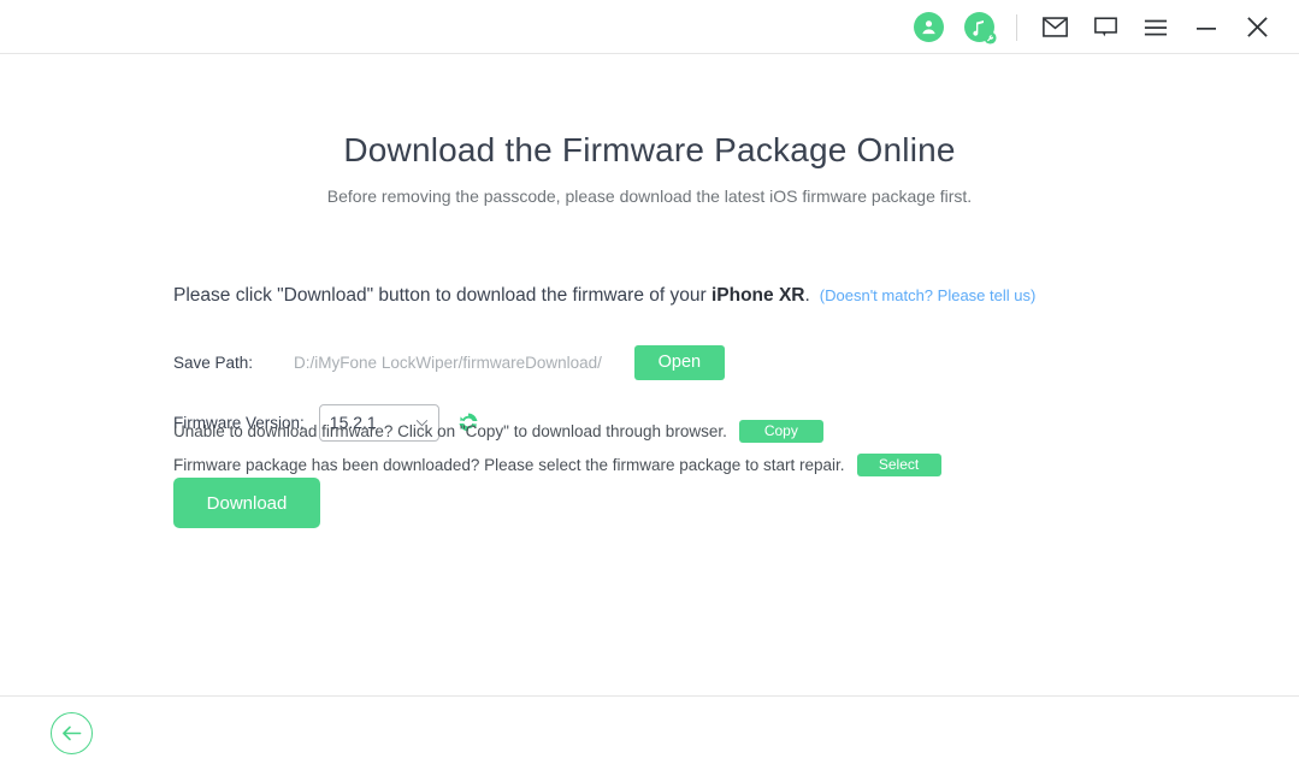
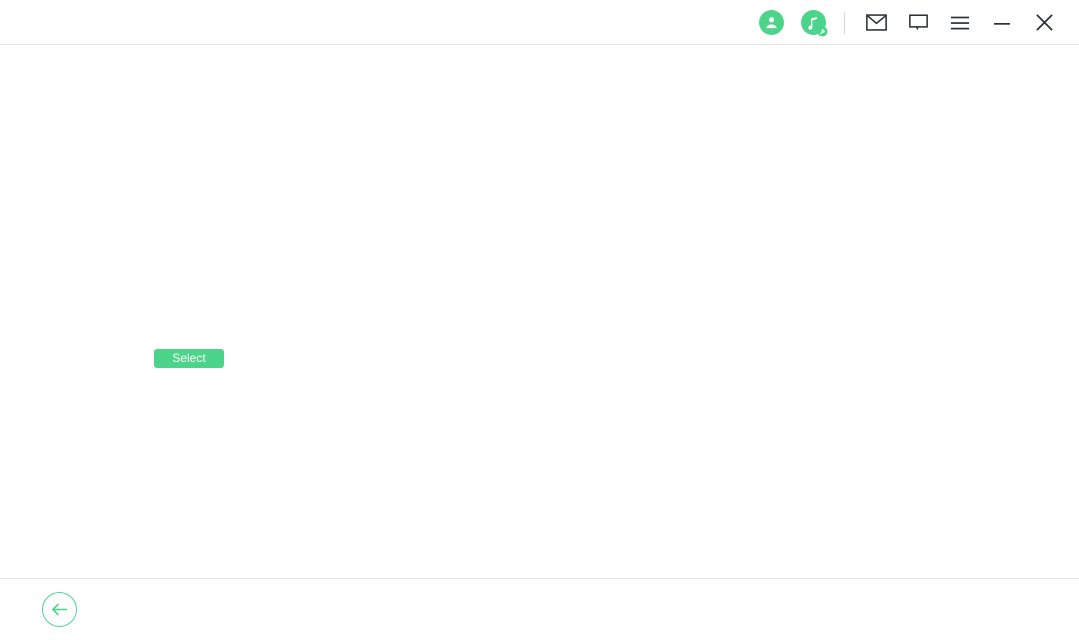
- Download the Firmware Package Online
- Before removing the passcode, please download the latest iOS firmware package first.
- Please click "Download" button to download the firmware of your iPhone XR. (Doesn't match? Please tell us)
- Save Path:
- D:/iMyFone LockWiper/firmwareDownload/
- Open
- Firmware Version:
- 15.2.1
- Download
- Unable to download firmware? Click on "Copy" to download through browser.
- Copy
- Firmware package has been downloaded? Please select the firmware package to start repair.
  Select
